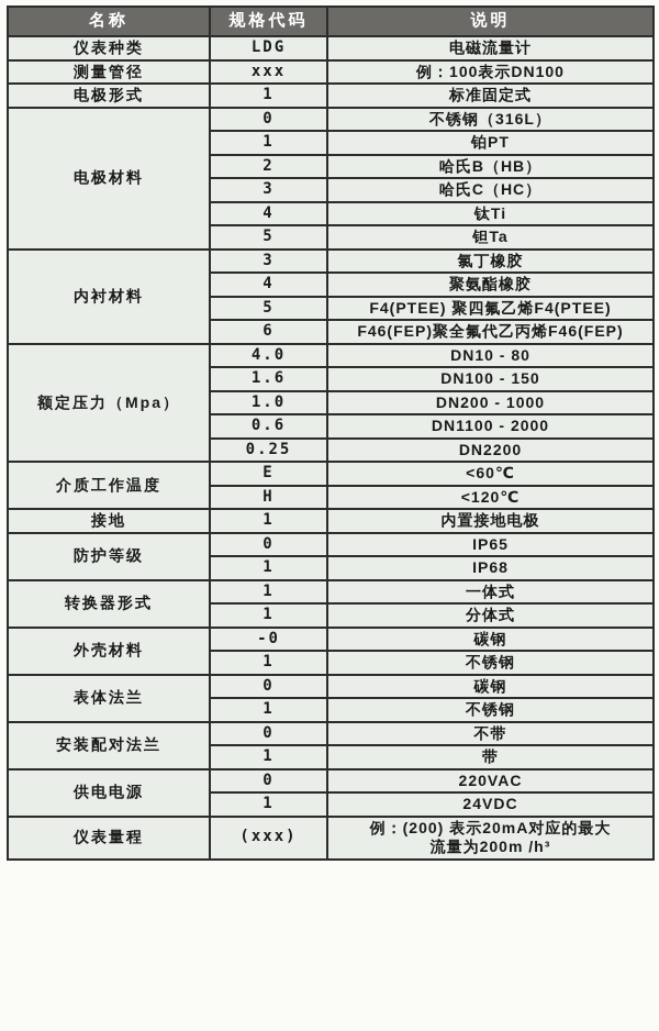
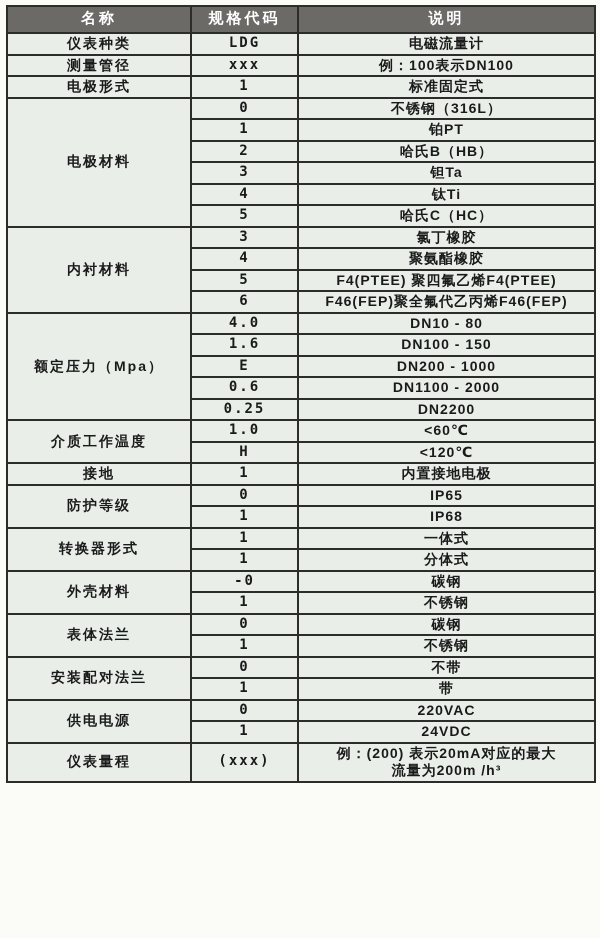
  名称	规格代码	说明
  仪表种类	LDG	电磁流量计
  测量管径	xxx	例：100表示DN100
  电极形式	1	标准固定式
  电极材料	0	不锈钢（316L）
  1	铂PT
  2	哈氏B（HB）
- 3	哈氏C（HC）
+ 3	钽Ta
  4	钛Ti
- 5	钽Ta
+ 5	哈氏C（HC）
  内衬材料	3	氯丁橡胶
  4	聚氨酯橡胶
  5	F4(PTEE) 聚四氟乙烯F4(PTEE)
  6	F46(FEP)聚全氟代乙丙烯F46(FEP)
  额定压力（Mpa）	4.0	DN10 - 80
  1.6	DN100 - 150
- 1.0	DN200 - 1000
+ E	DN200 - 1000
  0.6	DN1100 - 2000
  0.25	DN2200
- 介质工作温度	E	<60℃
+ 介质工作温度	1.0	<60℃
  H	<120℃
  接地	1	内置接地电极
  防护等级	0	IP65
  1	IP68
  转换器形式	1	一体式
  1	分体式
  外壳材料	-0	碳钢
  1	不锈钢
  表体法兰	0	碳钢
  1	不锈钢
  安装配对法兰	0	不带
  1	带
  供电电源	0	220VAC
  1	24VDC
  仪表量程	(xxx)	例：(200) 表示20mA对应的最大流量为200m /h³
